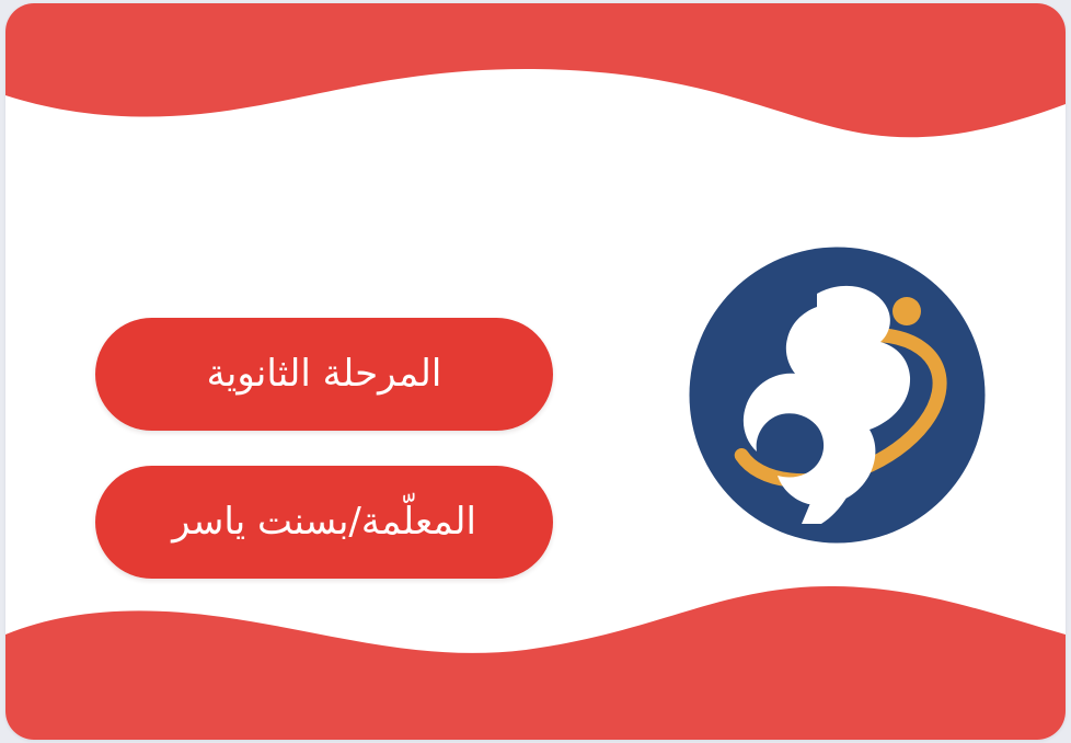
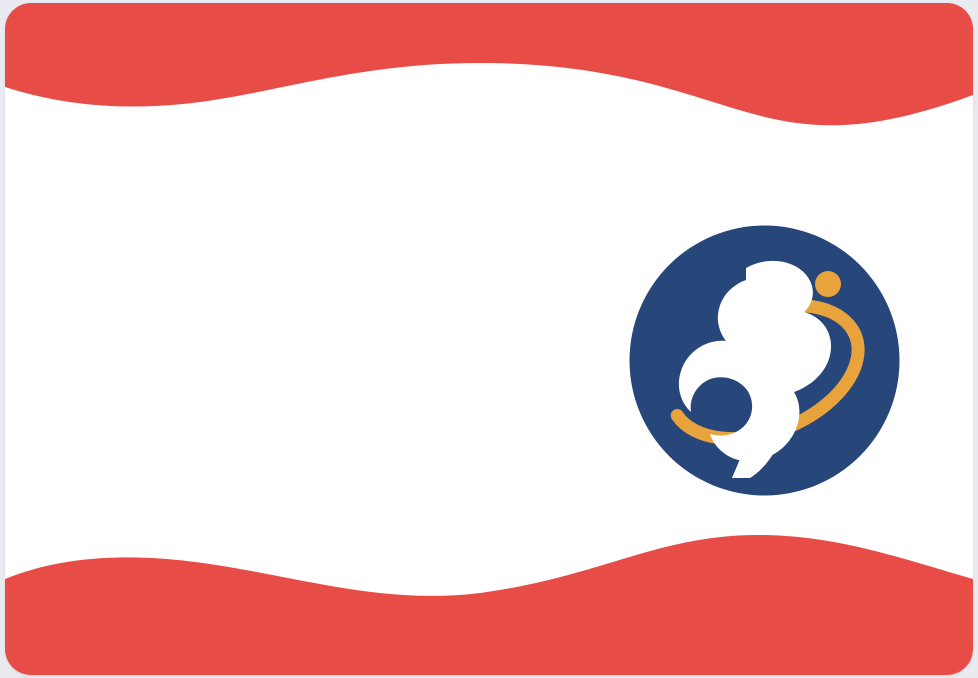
- المرحلة الثانوية
- المعلّمة/بسنت ياسر
